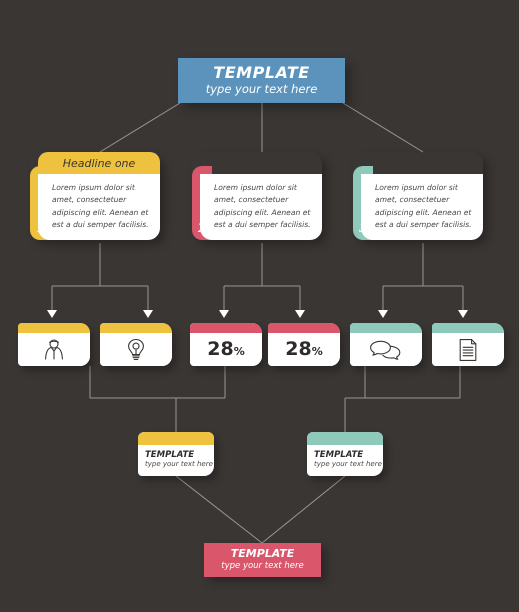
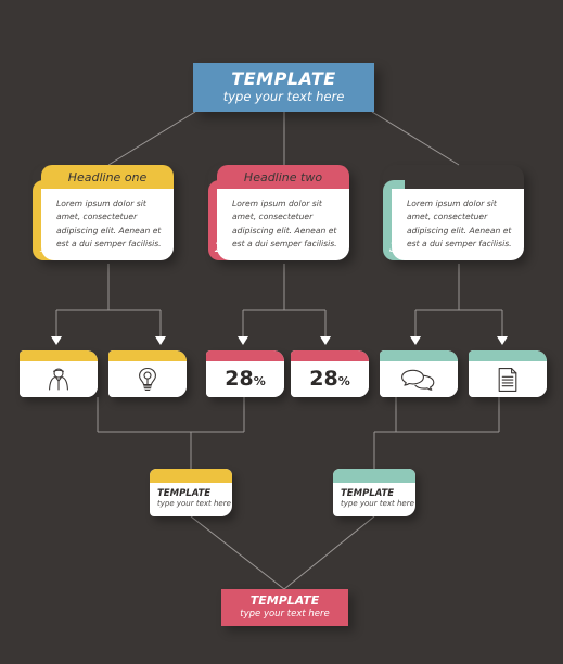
  TEMPLATE
  type your text here
  Headline one
  Lorem ipsum dolor sit amet, consectetuer adipiscing elit. Aenean et est a dui semper facilisis.
+ Headline two
  Lorem ipsum dolor sit amet, consectetuer adipiscing elit. Aenean et est a dui semper facilisis.
  Lorem ipsum dolor sit amet, consectetuer adipiscing elit. Aenean et est a dui semper facilisis.
  28%
  28%
  TEMPLATE
  type your text here
  TEMPLATE
  type your text here
  TEMPLATE
  type your text here
